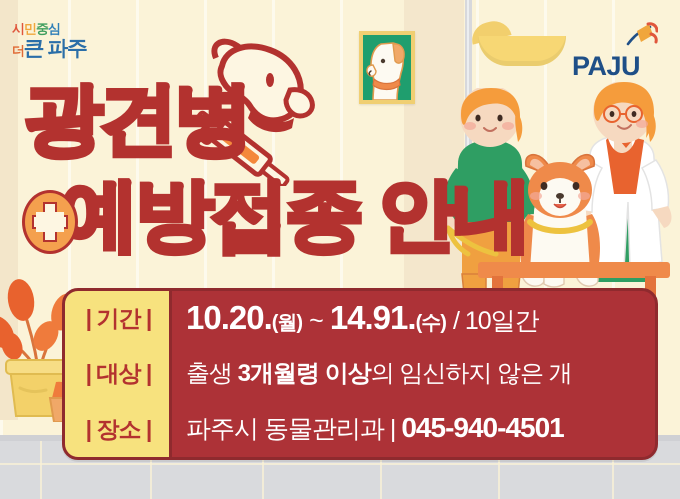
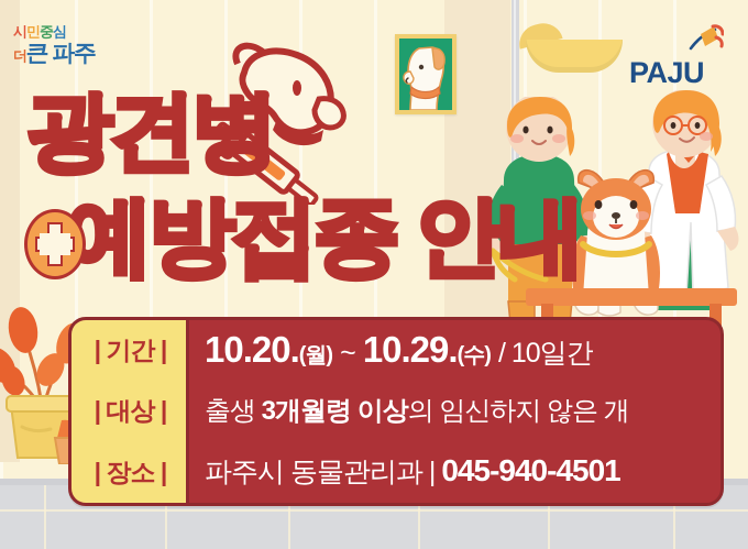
  시민중심
  더큰 파주
  PAJU
  광견병
  예방접종 안내
  | 기간 |
- 10.20.(월) ~ 14.91.(수) / 10일간
+ 10.20.(월) ~ 10.29.(수) / 10일간
  | 대상 |
  출생 3개월령 이상의 임신하지 않은 개
  | 장소 |
  파주시 동물관리과 | 045-940-4501
